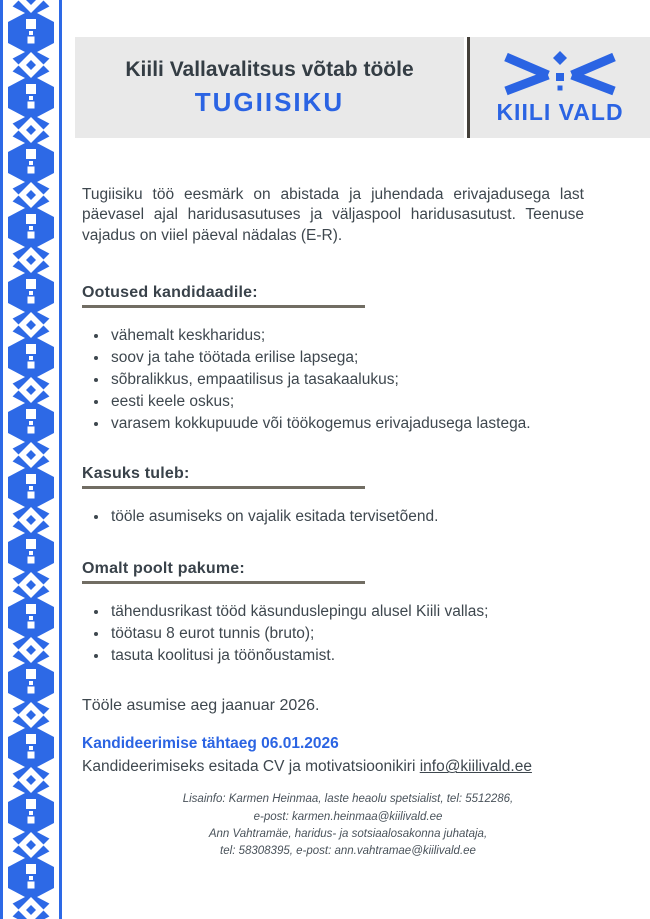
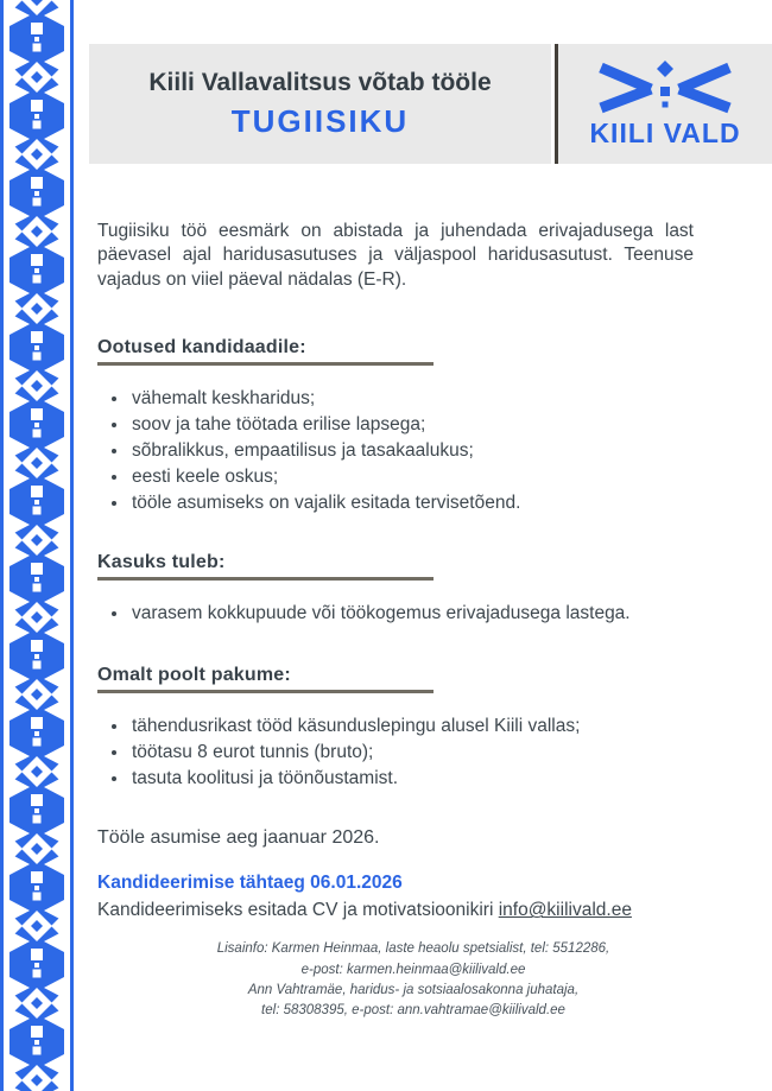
  Kiili Vallavalitsus võtab tööle
  TUGIISIKU
  KIILI VALD
  Tugiisiku töö eesmärk on abistada ja juhendada erivajadusega last päevasel ajal haridusasutuses ja väljaspool haridusasutust. Teenuse vajadus on viiel päeval nädalas (E-R).
  Ootused kandidaadile:
  vähemalt keskharidus;
  soov ja tahe töötada erilise lapsega;
  sõbralikkus, empaatilisus ja tasakaalukus;
  eesti keele oskus;
- varasem kokkupuude või töökogemus erivajadusega lastega.
+ tööle asumiseks on vajalik esitada tervisetõend.
  Kasuks tuleb:
- tööle asumiseks on vajalik esitada tervisetõend.
+ varasem kokkupuude või töökogemus erivajadusega lastega.
  Omalt poolt pakume:
  tähendusrikast tööd käsunduslepingu alusel Kiili vallas;
  töötasu 8 eurot tunnis (bruto);
  tasuta koolitusi ja töönõustamist.
  Tööle asumise aeg jaanuar 2026.
  Kandideerimise tähtaeg 06.01.2026
  Kandideerimiseks esitada CV ja motivatsioonikiri info@kiilivald.ee
  Lisainfo: Karmen Heinmaa, laste heaolu spetsialist, tel: 5512286,
  e-post: karmen.heinmaa@kiilivald.ee
  Ann Vahtramäe, haridus- ja sotsiaalosakonna juhataja,
  tel: 58308395, e-post: ann.vahtramae@kiilivald.ee
